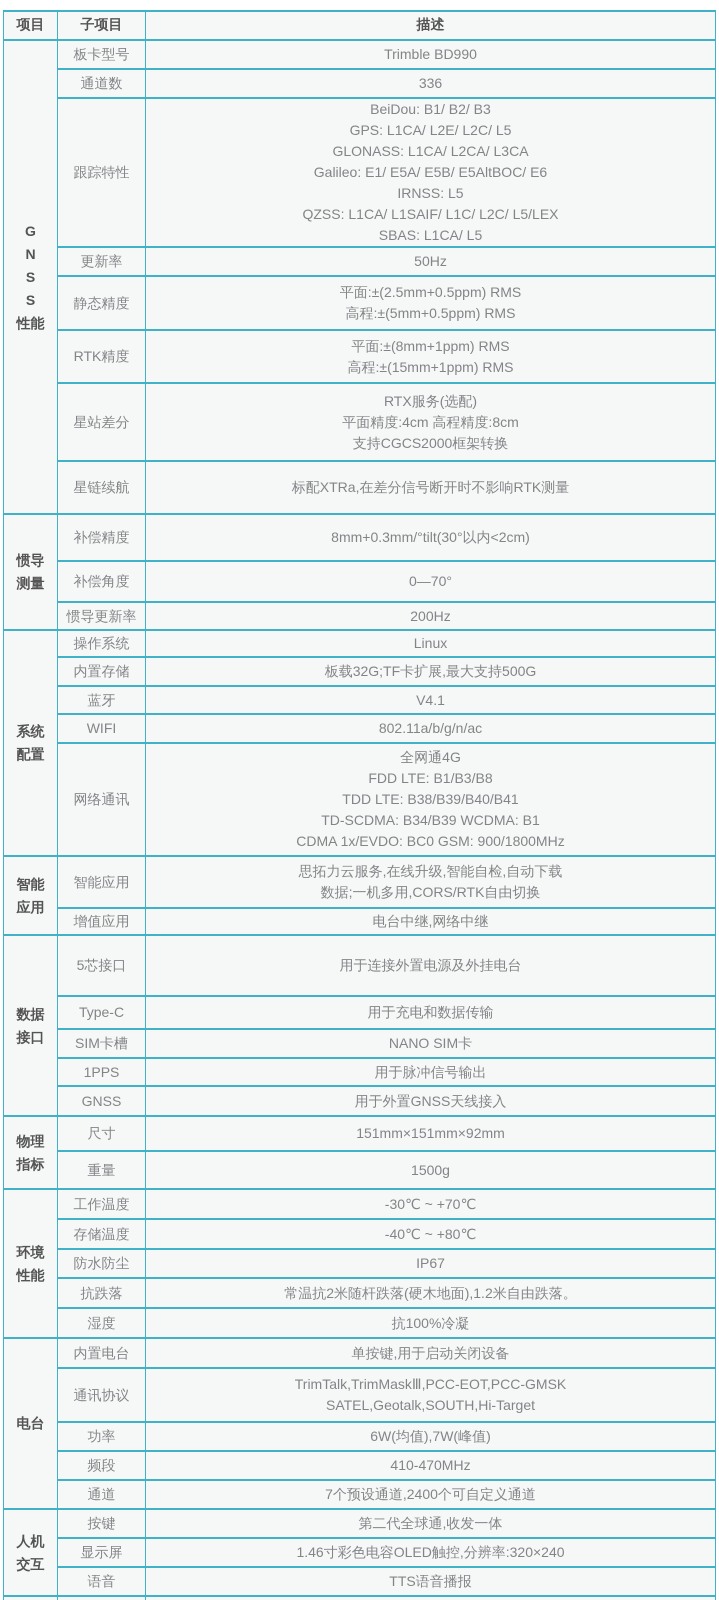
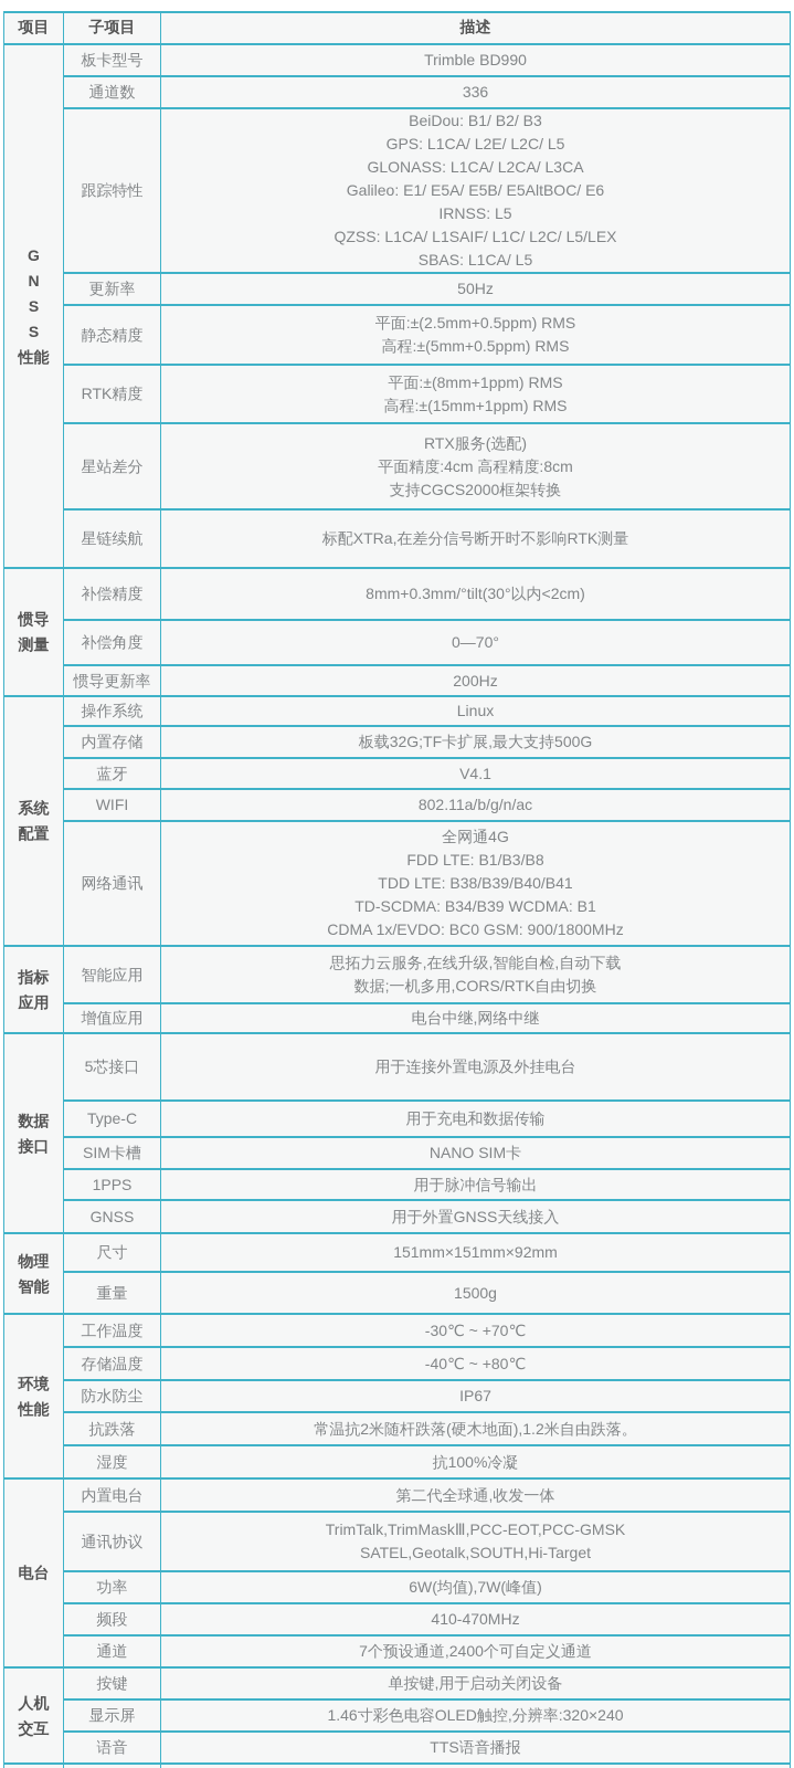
  项目	子项目	描述
  GNSS性能	板卡型号	Trimble BD990
  通道数	336
  跟踪特性	BeiDou: B1/ B2/ B3GPS: L1CA/ L2E/ L2C/ L5GLONASS: L1CA/ L2CA/ L3CAGalileo: E1/ E5A/ E5B/ E5AltBOC/ E6IRNSS: L5QZSS: L1CA/ L1SAIF/ L1C/ L2C/ L5/LEXSBAS: L1CA/ L5
  更新率	50Hz
  静态精度	平面:±(2.5mm+0.5ppm) RMS高程:±(5mm+0.5ppm) RMS
  RTK精度	平面:±(8mm+1ppm) RMS高程:±(15mm+1ppm) RMS
  星站差分	RTX服务(选配)平面精度:4cm 高程精度:8cm支持CGCS2000框架转换
  星链续航	标配XTRa,在差分信号断开时不影响RTK测量
  惯导测量	补偿精度	8mm+0.3mm/°tilt(30°以内<2cm)
  补偿角度	0—70°
  惯导更新率	200Hz
  系统配置	操作系统	Linux
  内置存储	板载32G;TF卡扩展,最大支持500G
  蓝牙	V4.1
  WIFI	802.11a/b/g/n/ac
  网络通讯	全网通4GFDD LTE: B1/B3/B8TDD LTE: B38/B39/B40/B41TD-SCDMA: B34/B39 WCDMA: B1CDMA 1x/EVDO: BC0 GSM: 900/1800MHz
- 智能应用	智能应用	思拓力云服务,在线升级,智能自检,自动下载数据;一机多用,CORS/RTK自由切换
+ 指标应用	智能应用	思拓力云服务,在线升级,智能自检,自动下载数据;一机多用,CORS/RTK自由切换
  增值应用	电台中继,网络中继
  数据接口	5芯接口	用于连接外置电源及外挂电台
  Type-C	用于充电和数据传输
  SIM卡槽	NANO SIM卡
  1PPS	用于脉冲信号输出
  GNSS	用于外置GNSS天线接入
- 物理指标	尺寸	151mm×151mm×92mm
+ 物理智能	尺寸	151mm×151mm×92mm
  重量	1500g
  环境性能	工作温度	-30℃ ~ +70℃
  存储温度	-40℃ ~ +80℃
  防水防尘	IP67
  抗跌落	常温抗2米随杆跌落(硬木地面),1.2米自由跌落。
  湿度	抗100%冷凝
- 电台	内置电台	单按键,用于启动关闭设备
+ 电台	内置电台	第二代全球通,收发一体
  通讯协议	TrimTalk,TrimMaskⅢ,PCC-EOT,PCC-GMSKSATEL,Geotalk,SOUTH,Hi-Target
  功率	6W(均值),7W(峰值)
  频段	410-470MHz
  通道	7个预设通道,2400个可自定义通道
- 人机交互	按键	第二代全球通,收发一体
+ 人机交互	按键	单按键,用于启动关闭设备
  显示屏	1.46寸彩色电容OLED触控,分辨率:320×240
  语音	TTS语音播报
